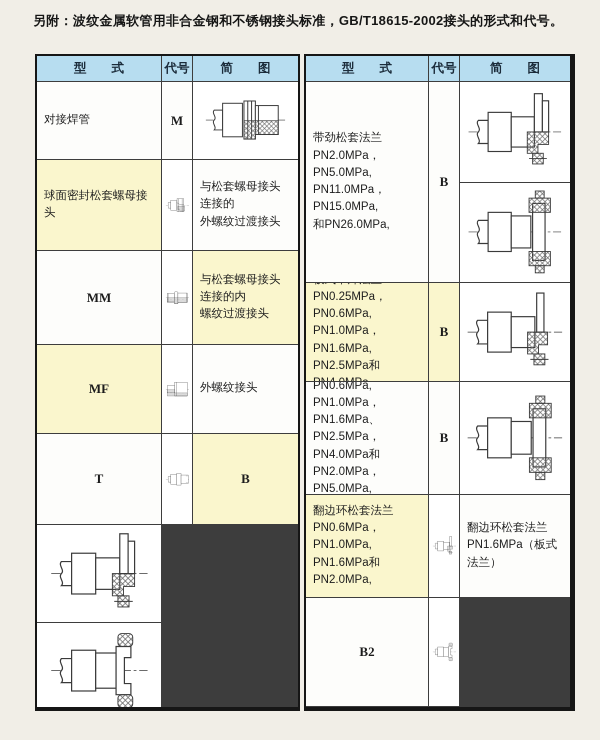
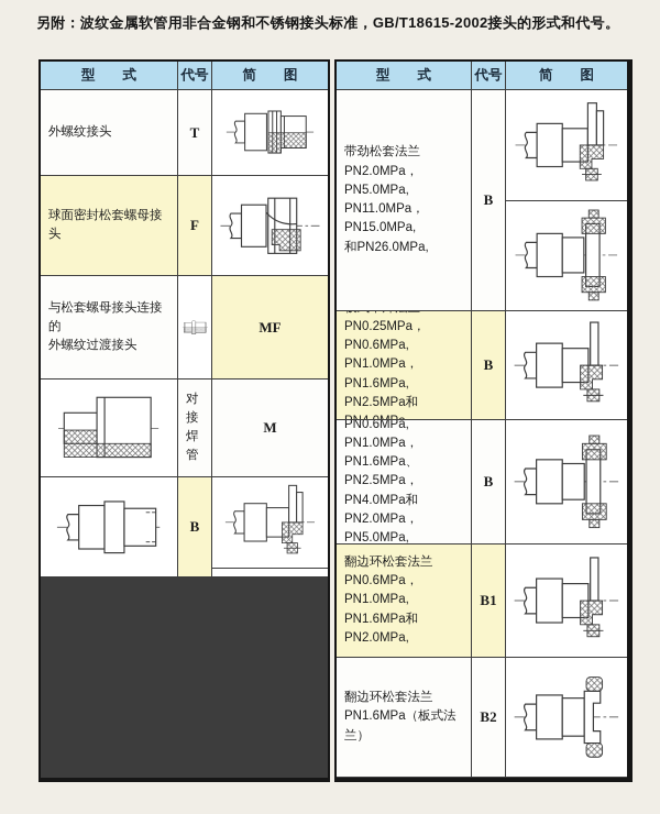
  另附：波纹金属软管用非合金钢和不锈钢接头标准，GB/T18615-2002接头的形式和代号。
  型 式
  代号
  简 图
- 对接焊管
+ 外螺纹接头
- M
+ T
  球面密封松套螺母接头
+ F
  与松套螺母接头连接的
  外螺纹过渡接头
- MM
- 与松套螺母接头连接的内
- 螺纹过渡接头
  MF
- 外螺纹接头
+ 对接焊管
- T
+ M
  B
  型 式
  代号
  简 图
  带劲松套法兰
  PN2.0MPa，PN5.0MPa,
  PN11.0MPa，PN15.0MPa,
  和PN26.0MPa,
  B
  PN0.25MPa，PN0.6MPa,
  PN1.0MPa，PN1.6MPa,
  B
  PN1.0MPa，PN1.6MPa、
  PN2.5MPa，PN4.0MPa和
  PN2.0MPa，PN5.0MPa,
  B
  翻边环松套法兰
  PN0.6MPa，PN1.0MPa,
  PN1.6MPa和PN2.0MPa,
+ B1
  翻边环松套法兰
  PN1.6MPa（板式法兰）
  B2
